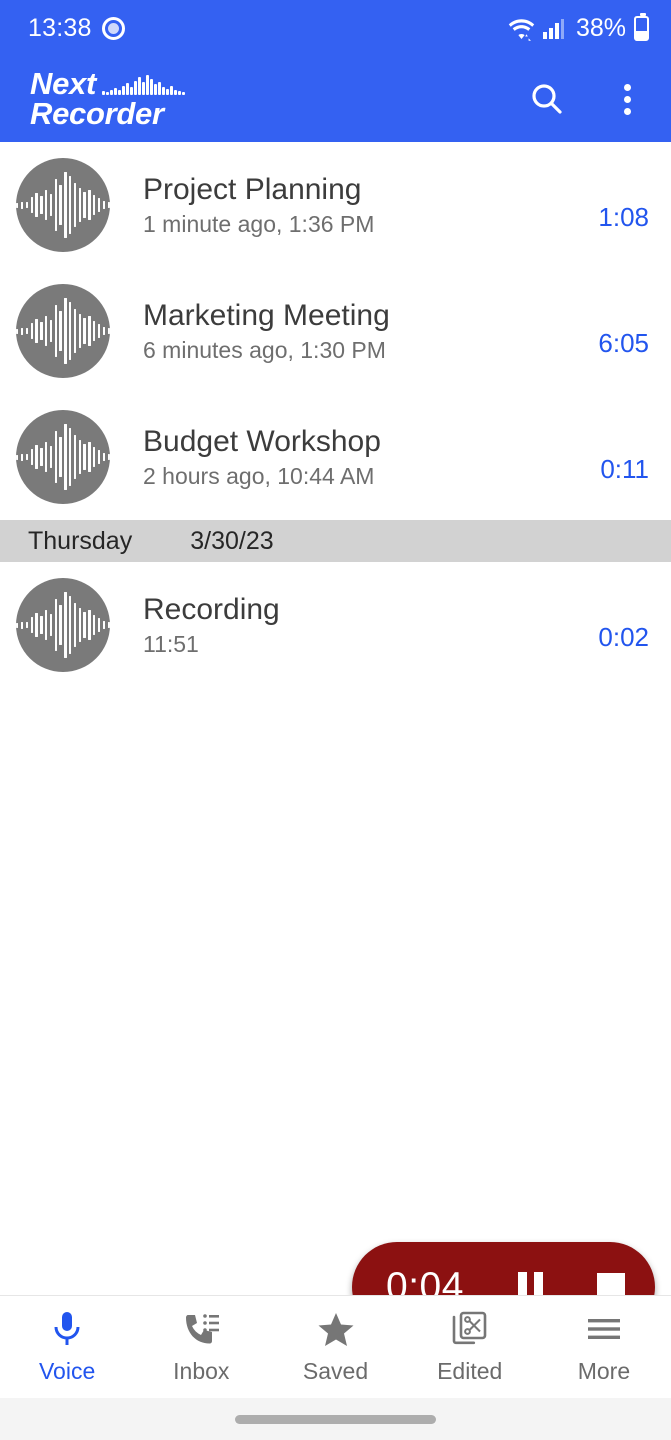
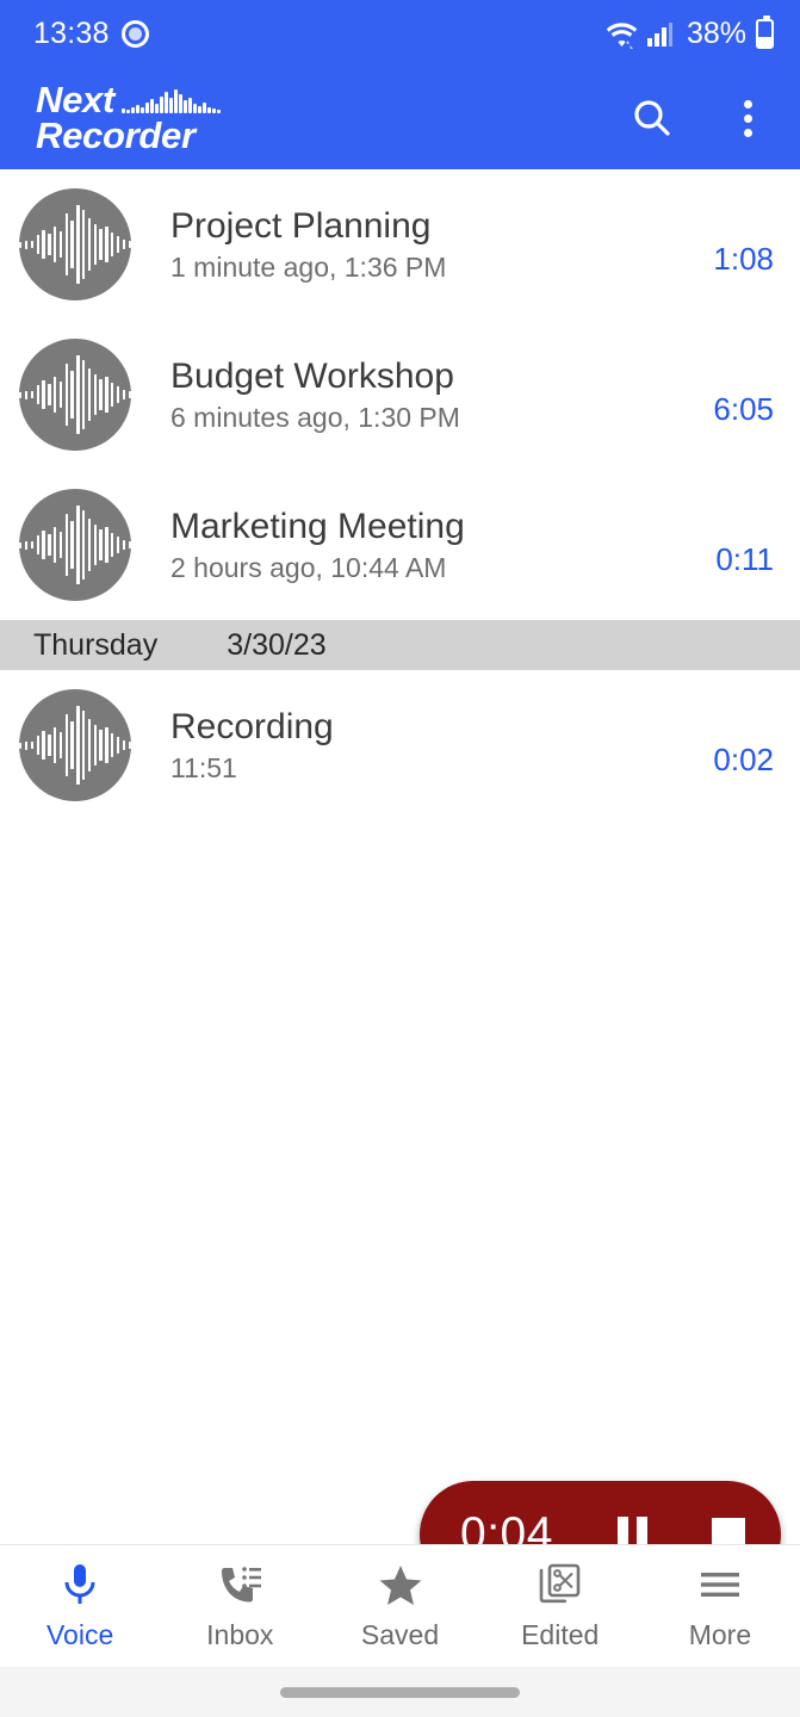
  13:38
  38%
  Next
  Recorder
  Project Planning
  1 minute ago, 1:36 PM
  1:08
- Marketing Meeting
+ Budget Workshop
  6 minutes ago, 1:30 PM
  6:05
- Budget Workshop
+ Marketing Meeting
  2 hours ago, 10:44 AM
  0:11
  Thursday
  3/30/23
  Recording
  11:51
  0:02
  0:04
  Voice
  Inbox
  Saved
  Edited
  More
